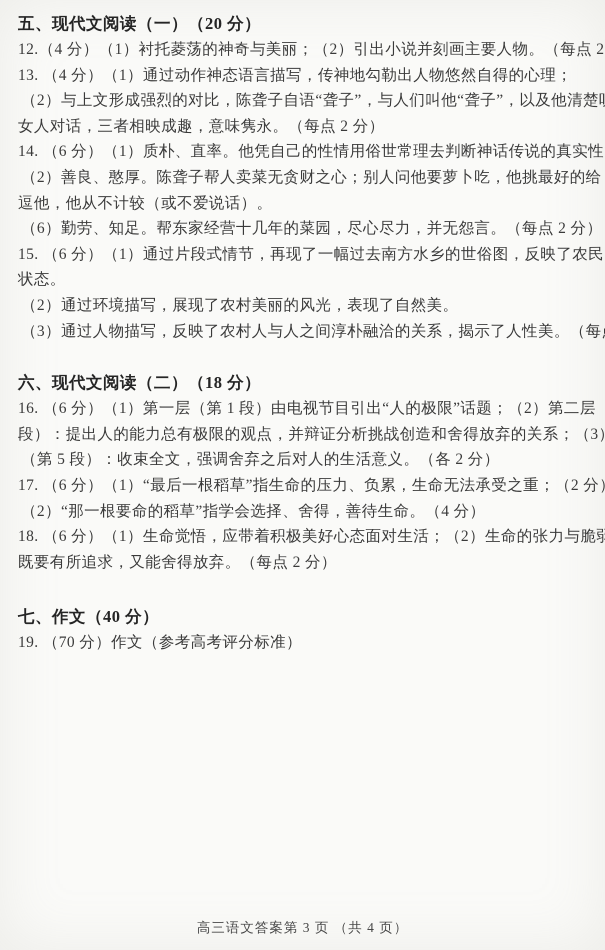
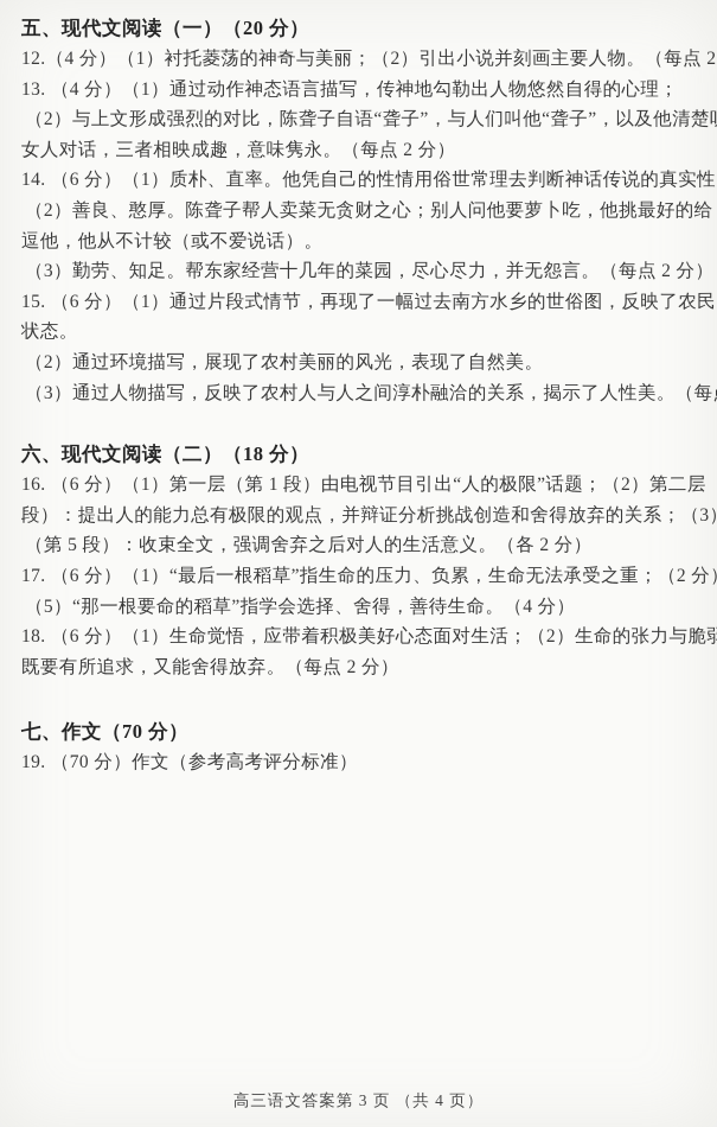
  五、现代文阅读（一）（20 分）
  12.（4 分）（1）衬托菱荡的神奇与美丽；（2）引出小说并刻画主要人物。（每点 2
  13. （4 分）（1）通过动作神态语言描写，传神地勾勒出人物悠然自得的心理；
  （2）与上文形成强烈的对比，陈聋子自语“聋子”，与人们叫他“聋子”，以及他清楚
  女人对话，三者相映成趣，意味隽永。（每点 2 分）
  14. （6 分）（1）质朴、直率。他凭自己的性情用俗世常理去判断神话传说的真实性
  （2）善良、憨厚。陈聋子帮人卖菜无贪财之心；别人问他要萝卜吃，他挑最好的给
  逗他，他从不计较（或不爱说话）。
- （6）勤劳、知足。帮东家经营十几年的菜园，尽心尽力，并无怨言。（每点 2 分）
+ （3）勤劳、知足。帮东家经营十几年的菜园，尽心尽力，并无怨言。（每点 2 分）
  15. （6 分）（1）通过片段式情节，再现了一幅过去南方水乡的世俗图，反映了农民
  状态。
  （2）通过环境描写，展现了农村美丽的风光，表现了自然美。
  （3）通过人物描写，反映了农村人与人之间淳朴融洽的关系，揭示了人性美。（每
  六、现代文阅读（二）（18 分）
  16. （6 分）（1）第一层（第 1 段）由电视节目引出“人的极限”话题；（2）第二层（
  段）：提出人的能力总有极限的观点，并辩证分析挑战创造和舍得放弃的关系；（3
  （第 5 段）：收束全文，强调舍弃之后对人的生活意义。（各 2 分）
  17. （6 分）（1）“最后一根稻草”指生命的压力、负累，生命无法承受之重；（2 分
- （2）“那一根要命的稻草”指学会选择、舍得，善待生命。（4 分）
+ （5）“那一根要命的稻草”指学会选择、舍得，善待生命。（4 分）
  18. （6 分）（1）生命觉悟，应带着积极美好心态面对生活；（2）生命的张力与脆弱
  既要有所追求，又能舍得放弃。（每点 2 分）
- 七、作文（40 分）
+ 七、作文（70 分）
  19. （70 分）作文（参考高考评分标准）
  高三语文答案第 3 页 （共 4 页）
